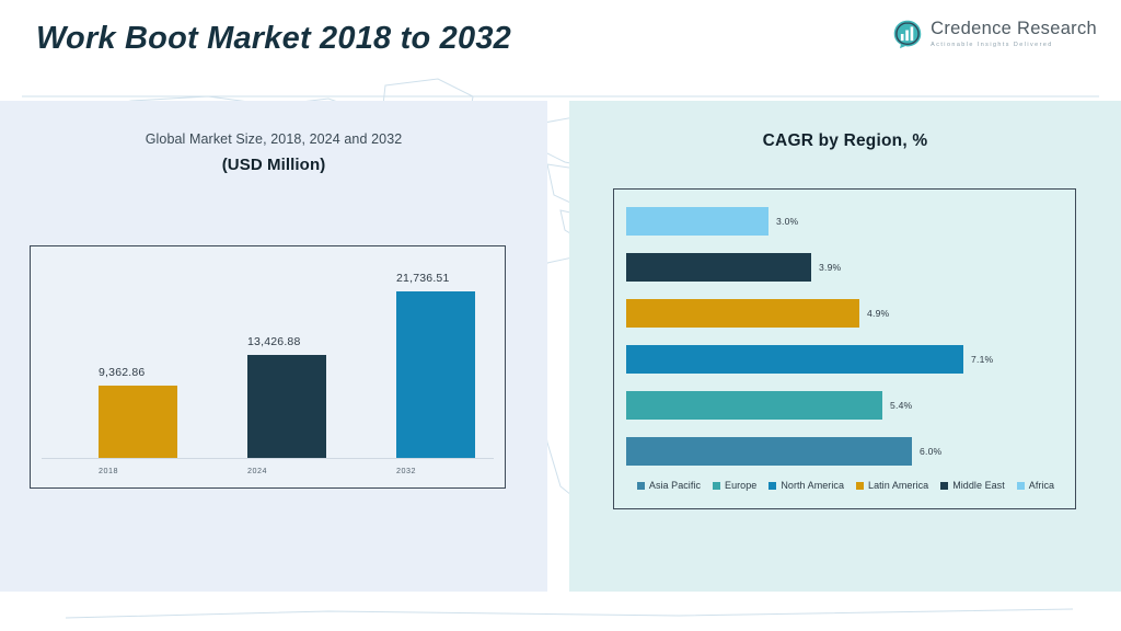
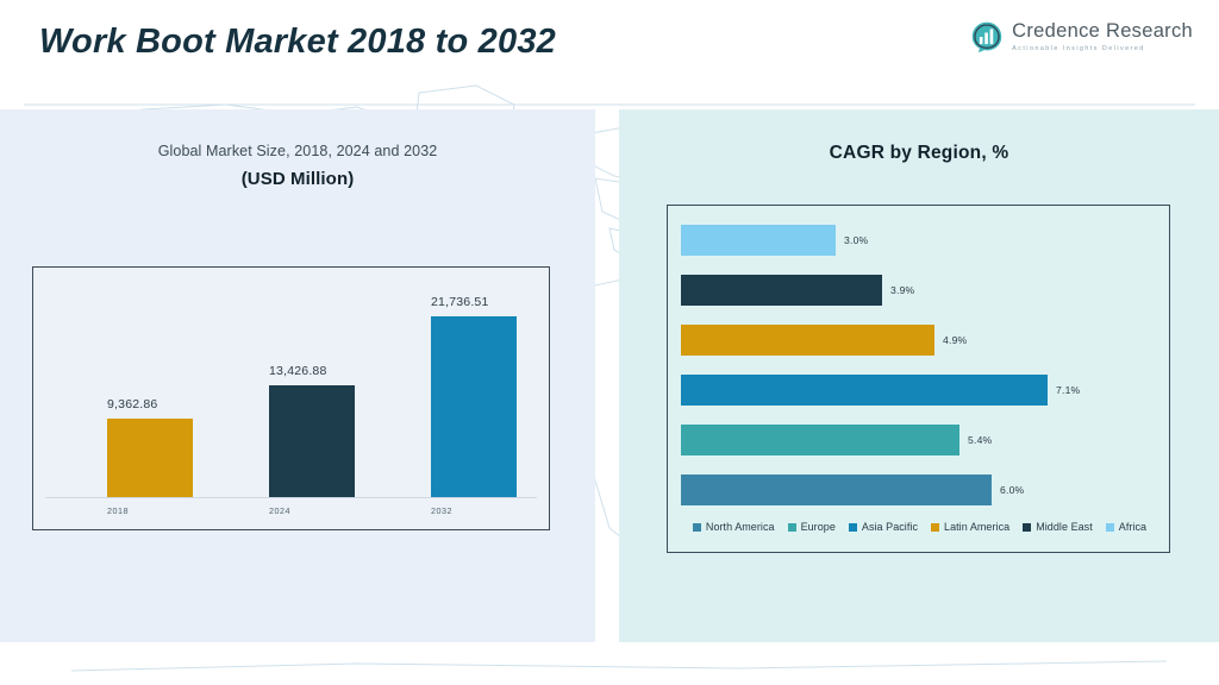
  Work Boot Market 2018 to 2032
  Credence Research
  Global Market Size, 2018, 2024 and 2032
  (USD Million)
  9,362.86
  2018
  13,426.88
  2024
  21,736.51
  2032
  CAGR by Region, %
  3.0%
  3.9%
  4.9%
  7.1%
  5.4%
  6.0%
- Asia Pacific
+ North America
  Europe
- North America
+ Asia Pacific
  Latin America
  Middle East
  Africa
